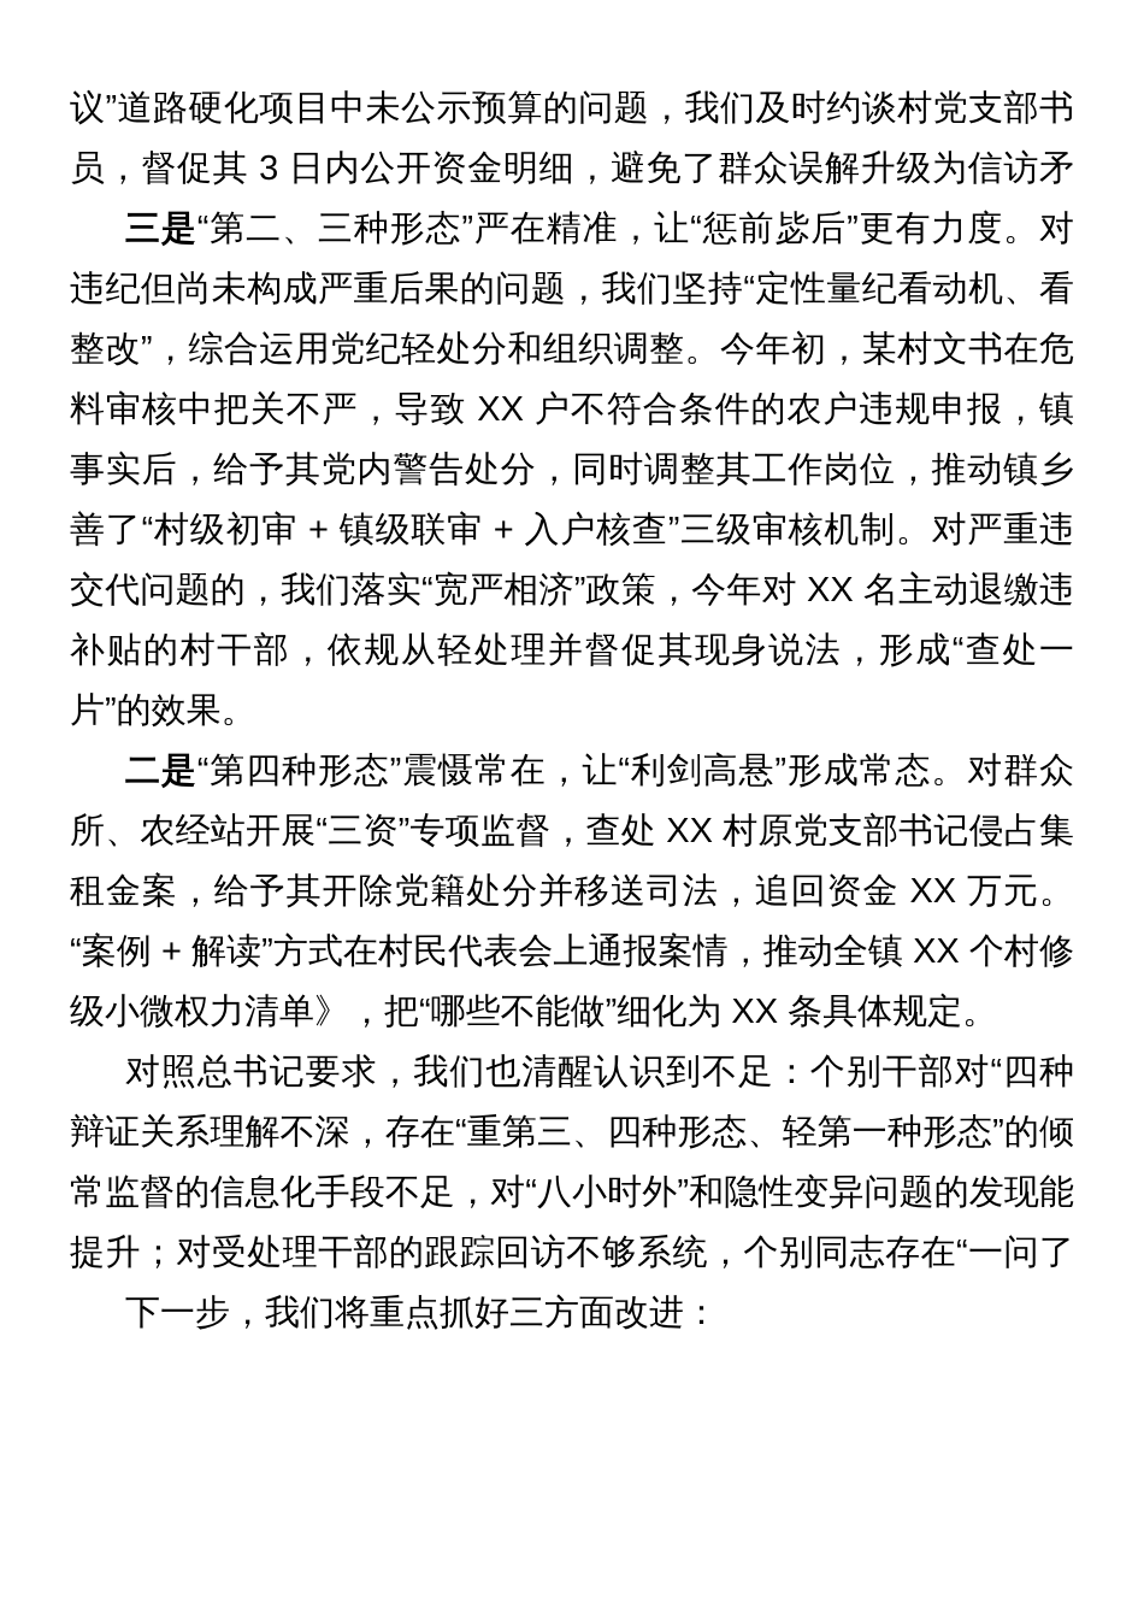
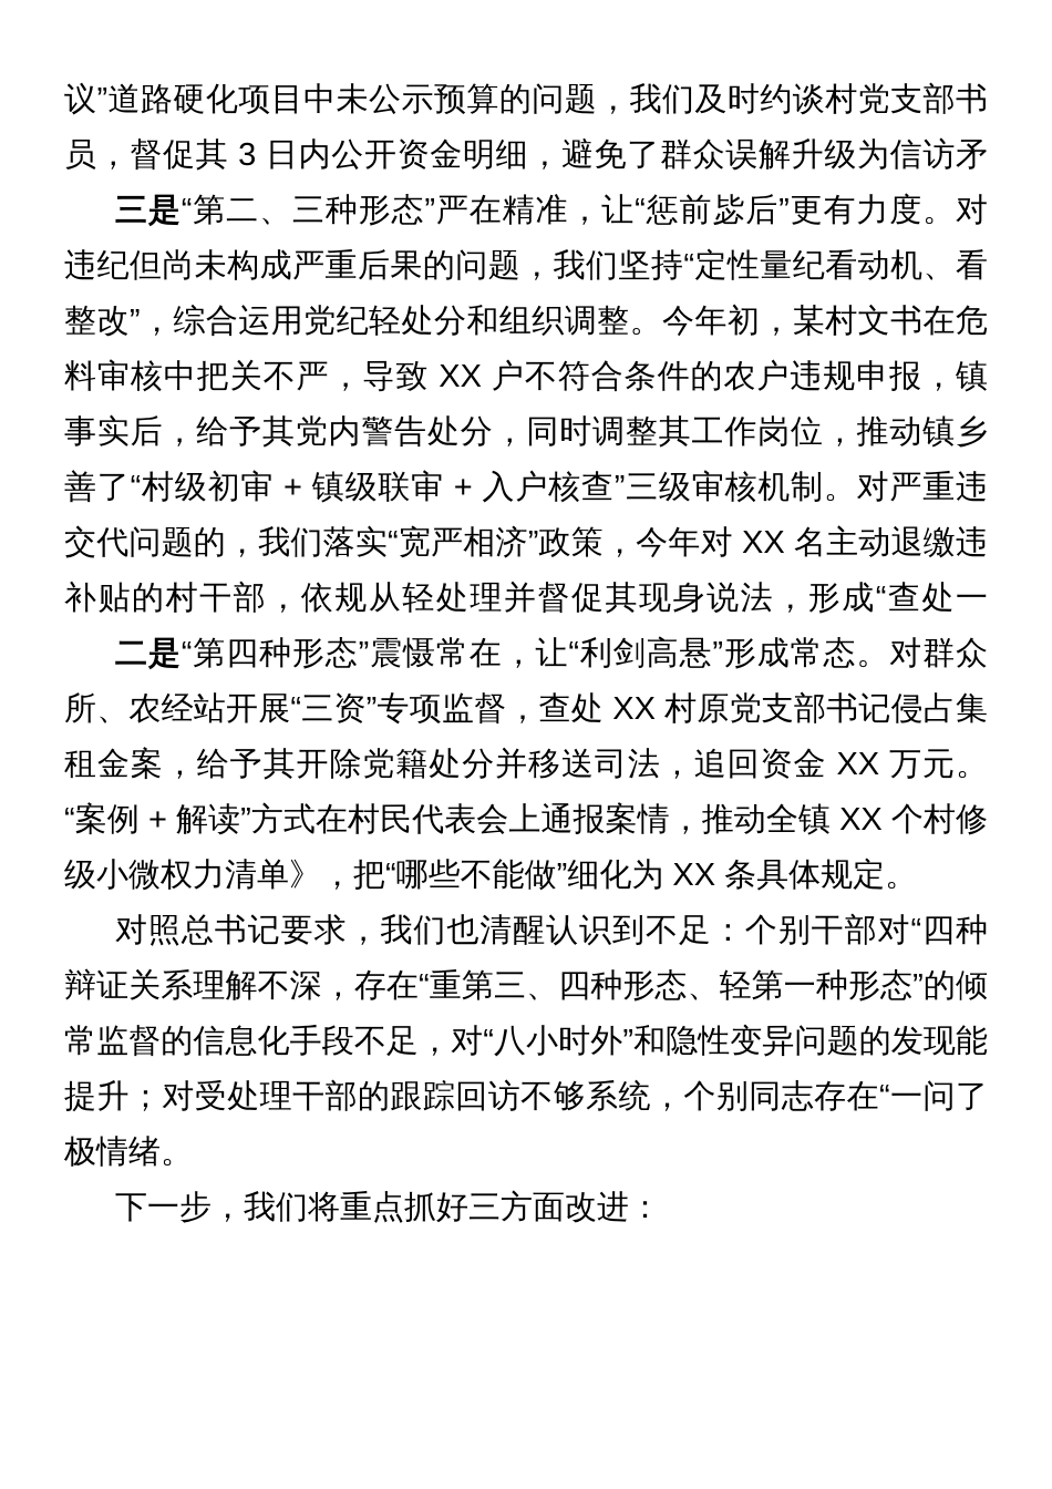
  议”道路硬化项目中未公示预算的问题，我们及时约谈村党支部书
  员，督促其 3 日内公开资金明细，避免了群众误解升级为信访矛
  三是“第二、三种形态”严在精准，让“惩前毖后”更有力度。对
  违纪但尚未构成严重后果的问题，我们坚持“定性量纪看动机、看
  整改”，综合运用党纪轻处分和组织调整。今年初，某村文书在危
  料审核中把关不严，导致 XX 户不符合条件的农户违规申报，镇
  事实后，给予其党内警告处分，同时调整其工作岗位，推动镇乡
  善了“村级初审 + 镇级联审 + 入户核查”三级审核机制。对严重违
  交代问题的，我们落实“宽严相济”政策，今年对 XX 名主动退缴违
  补贴的村干部，依规从轻处理并督促其现身说法，形成“查处一
- 片”的效果。
  二是“第四种形态”震慑常在，让“利剑高悬”形成常态。对群众
  所、农经站开展“三资”专项监督，查处 XX 村原党支部书记侵占集
  租金案，给予其开除党籍处分并移送司法，追回资金 XX 万元。
  “案例 + 解读”方式在村民代表会上通报案情，推动全镇 XX 个村修
  级小微权力清单》，把“哪些不能做”细化为 XX 条具体规定。
  对照总书记要求，我们也清醒认识到不足：个别干部对“四种
  辩证关系理解不深，存在“重第三、四种形态、轻第一种形态”的倾
  常监督的信息化手段不足，对“八小时外”和隐性变异问题的发现能
  提升；对受处理干部的跟踪回访不够系统，个别同志存在“一问了
+ 极情绪。
  下一步，我们将重点抓好三方面改进：
